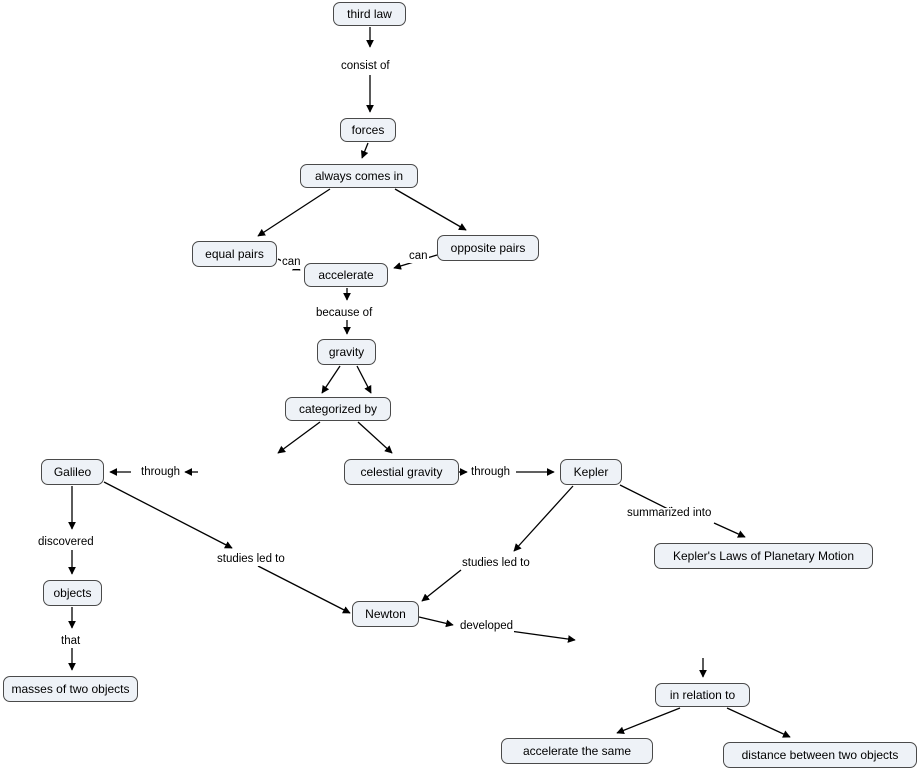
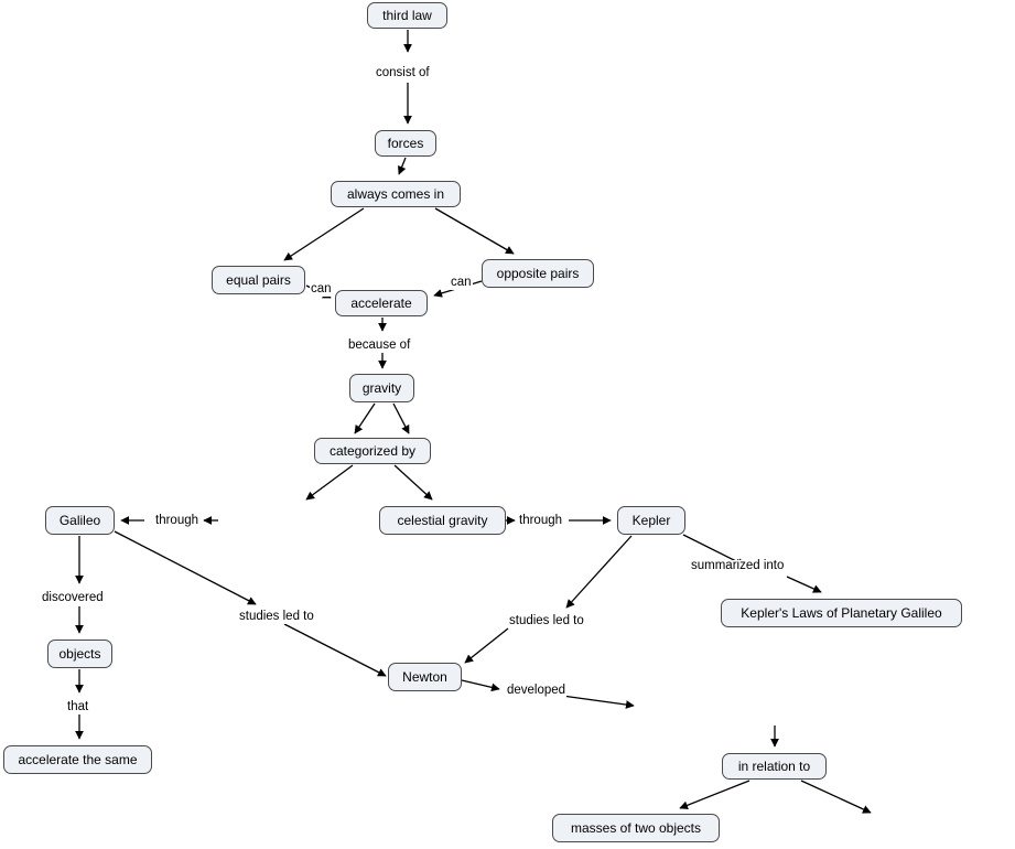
  third law
  forces
  always comes in
  equal pairs
  opposite pairs
  accelerate
  gravity
  categorized by
  celestial gravity
  Galileo
  Kepler
- Kepler's Laws of Planetary Motion
+ Kepler's Laws of Planetary Galileo
  objects
  Newton
- masses of two objects
+ accelerate the same
  in relation to
- accelerate the same
+ masses of two objects
- distance between two objects
  consist of
  can
  can
  because of
  through
  through
  summarized into
  discovered
  studies led to
  studies led to
  that
  developed
